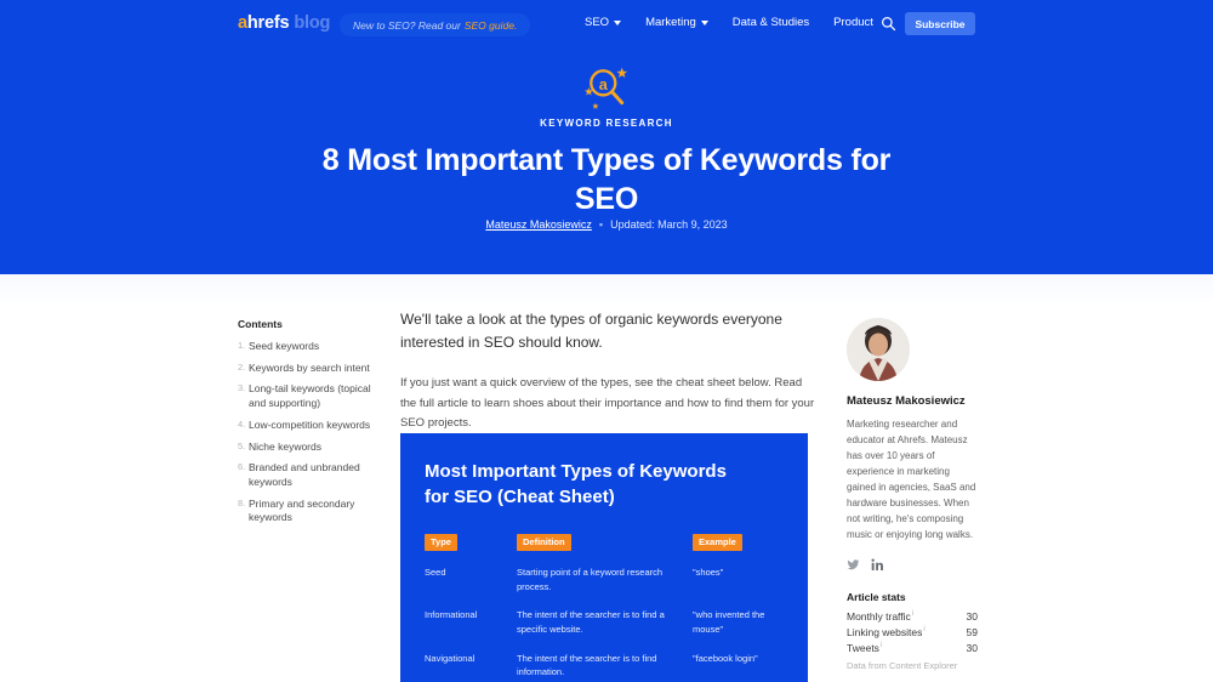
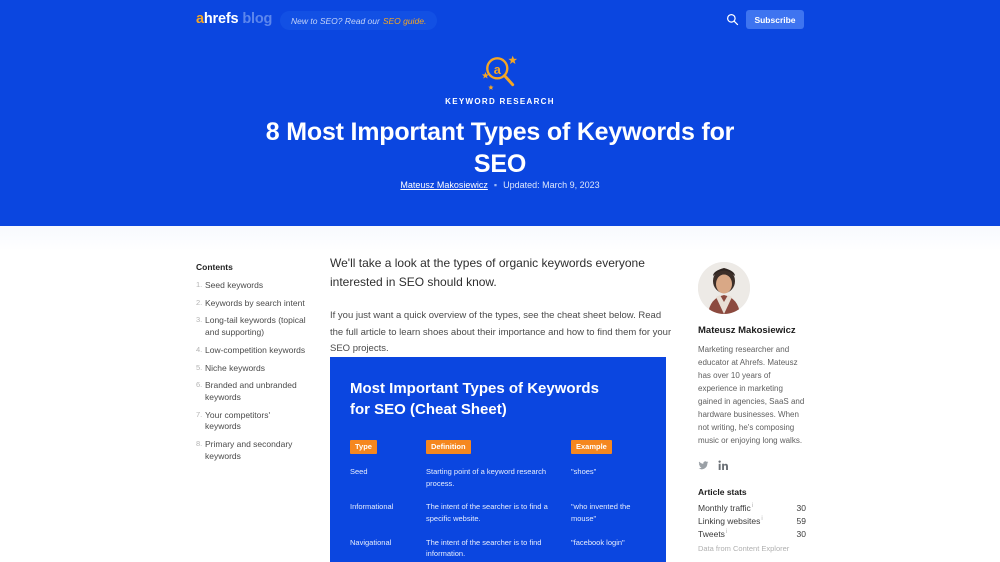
  ahrefs blog
  New to SEO? Read our
  SEO guide.
- SEO
- Marketing
- Data & Studies
- Product
  Subscribe
  a
  KEYWORD RESEARCH
  8 Most Important Types of Keywords for SEO
  Mateusz Makosiewicz ▪ Updated: March 9, 2023
  Contents
  1.
  Seed keywords
  2.
  Keywords by search intent
  3.
  Long-tail keywords (topical and supporting)
  4.
  Low-competition keywords
  5.
  Niche keywords
  6.
  Branded and unbranded keywords
+ 7.
+ Your competitors' keywords
  8.
  Primary and secondary keywords
  We'll take a look at the types of organic keywords everyone interested in SEO should know.
  If you just want a quick overview of the types, see the cheat sheet below. Read the full article to learn shoes about their importance and how to find them for your SEO projects.
  Most Important Types of Keywords for SEO (Cheat Sheet)
  Type
  Definition
  Example
  Seed
  Starting point of a keyword research process.
  "shoes"
  Informational
  The intent of the searcher is to find a specific website.
  "who invented the mouse"
  Navigational
  The intent of the searcher is to find information.
  "facebook login"
  Mateusz Makosiewicz
  Marketing researcher and educator at Ahrefs. Mateusz has over 10 years of experience in marketing gained in agencies, SaaS and hardware businesses. When not writing, he's composing music or enjoying long walks.
  Article stats
  Monthly traffic
  30
  Linking websites
  59
  Tweets
  30
  Data from Content Explorer
